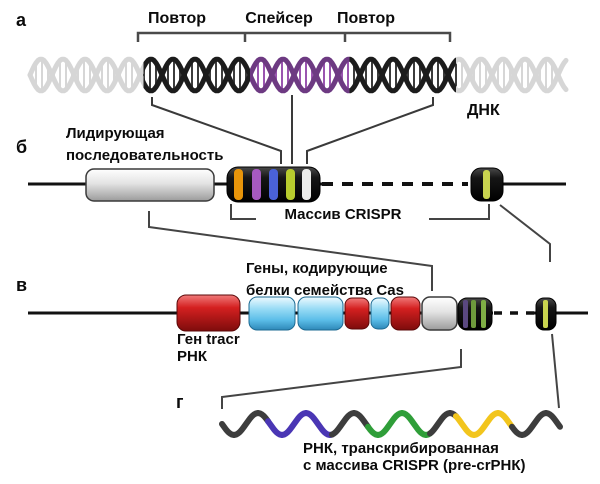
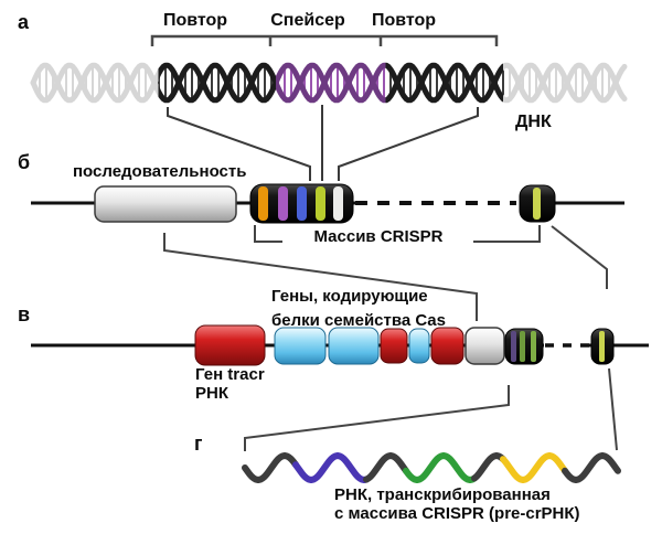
  а
  Повтор
  Спейсер
  Повтор
  ДНК
  б
- Лидирующая
  последовательность
  Массив CRISPR
  в
  Гены, кодирующие
  белки семейства Cas
  Ген tracr
  РНК
  г
  РНК, транскрибированная
  с массива CRISPR (pre-crРНК)
